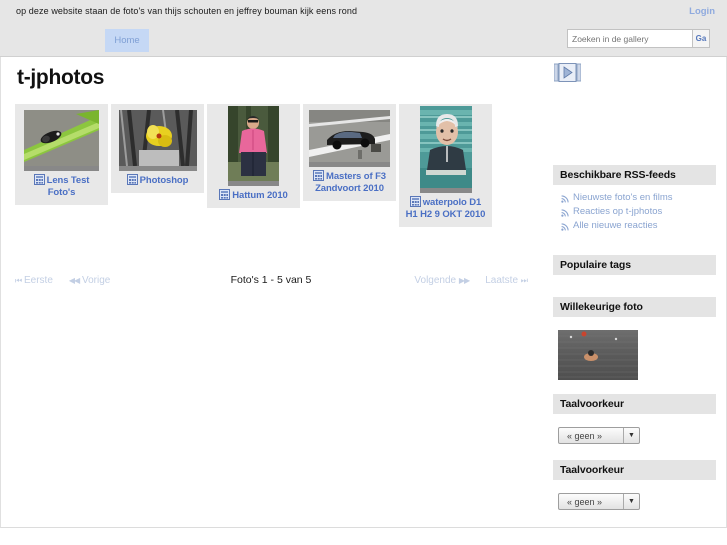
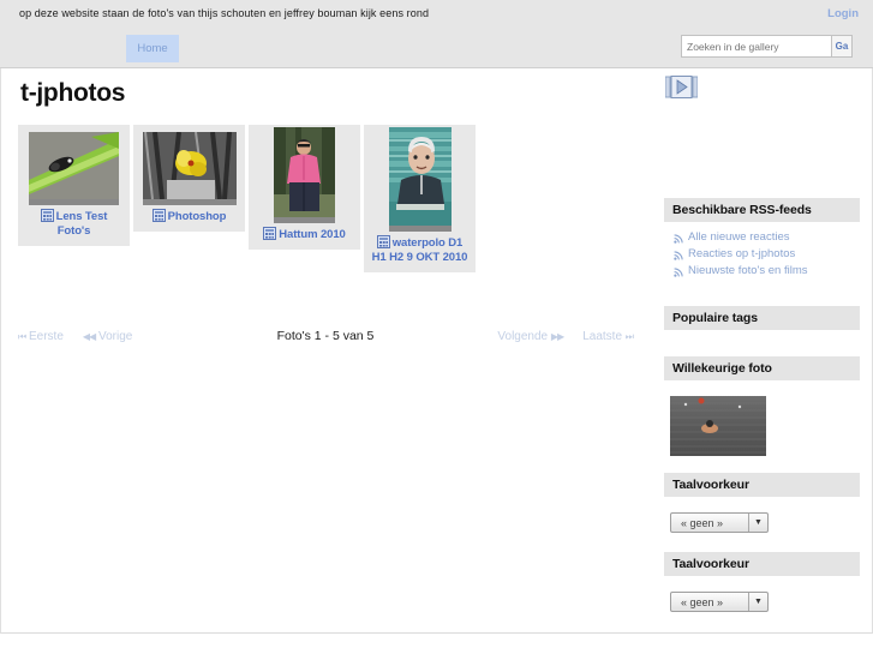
  op deze website staan de foto's van thijs schouten en jeffrey bouman kijk eens rond
  Login
  Home
  Zoeken in de gallery
  Ga
  t-jphotos
  Lens Test Foto's
  Photoshop
  Hattum 2010
- Masters of F3 Zandvoort 2010
  waterpolo D1 H1 H2 9 OKT 2010
  ⏮ Eerste
  ◀◀ Vorige
  Foto's 1 - 5 van 5
  Volgende ▶▶
  Laatste ⏭
  Beschikbare RSS-feeds
- Nieuwste foto's en films
+ Alle nieuwe reacties
  Reacties op t-jphotos
- Alle nieuwe reacties
+ Nieuwste foto's en films
  Populaire tags
  Willekeurige foto
  Taalvoorkeur
  « geen »
  Taalvoorkeur
  « geen »
